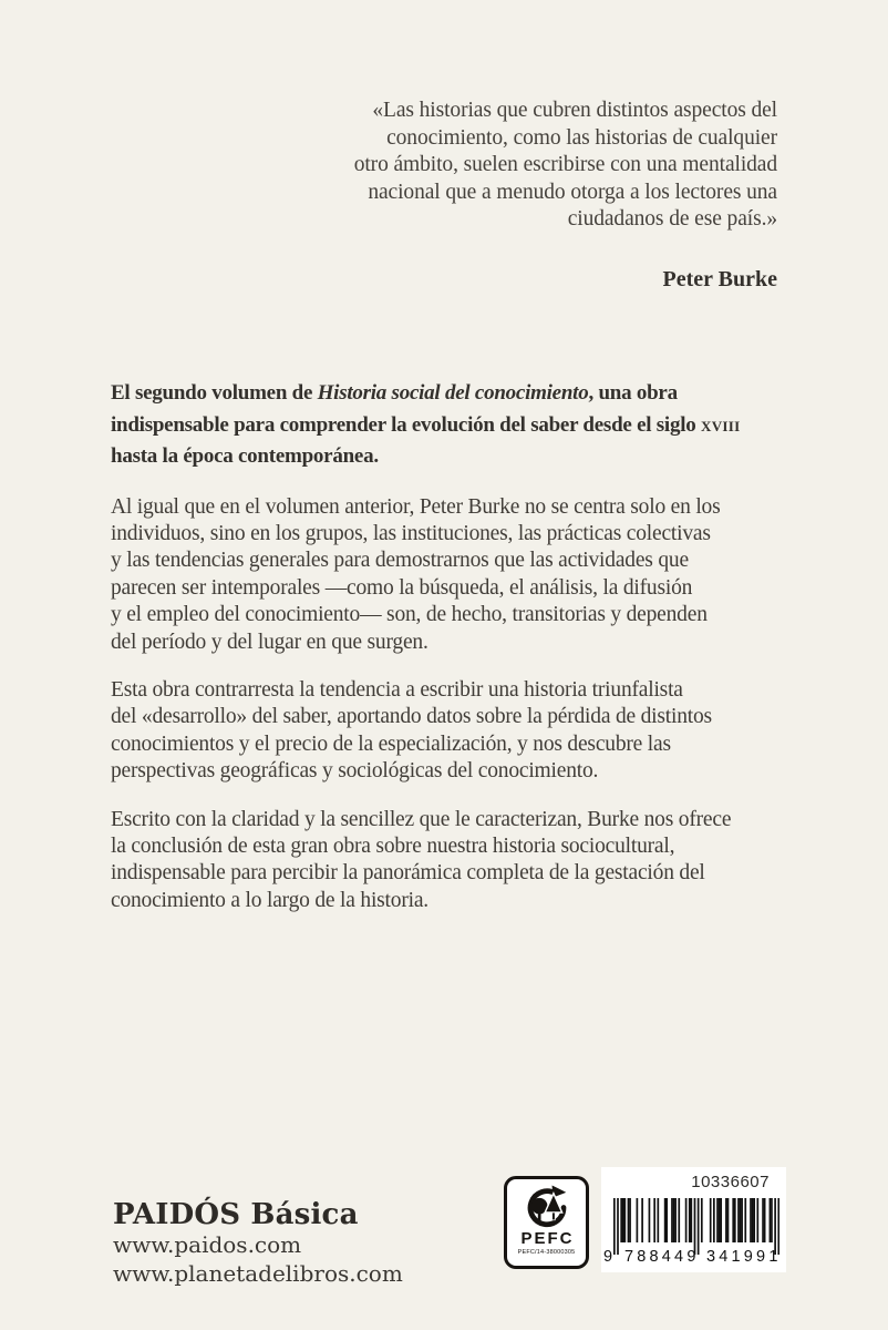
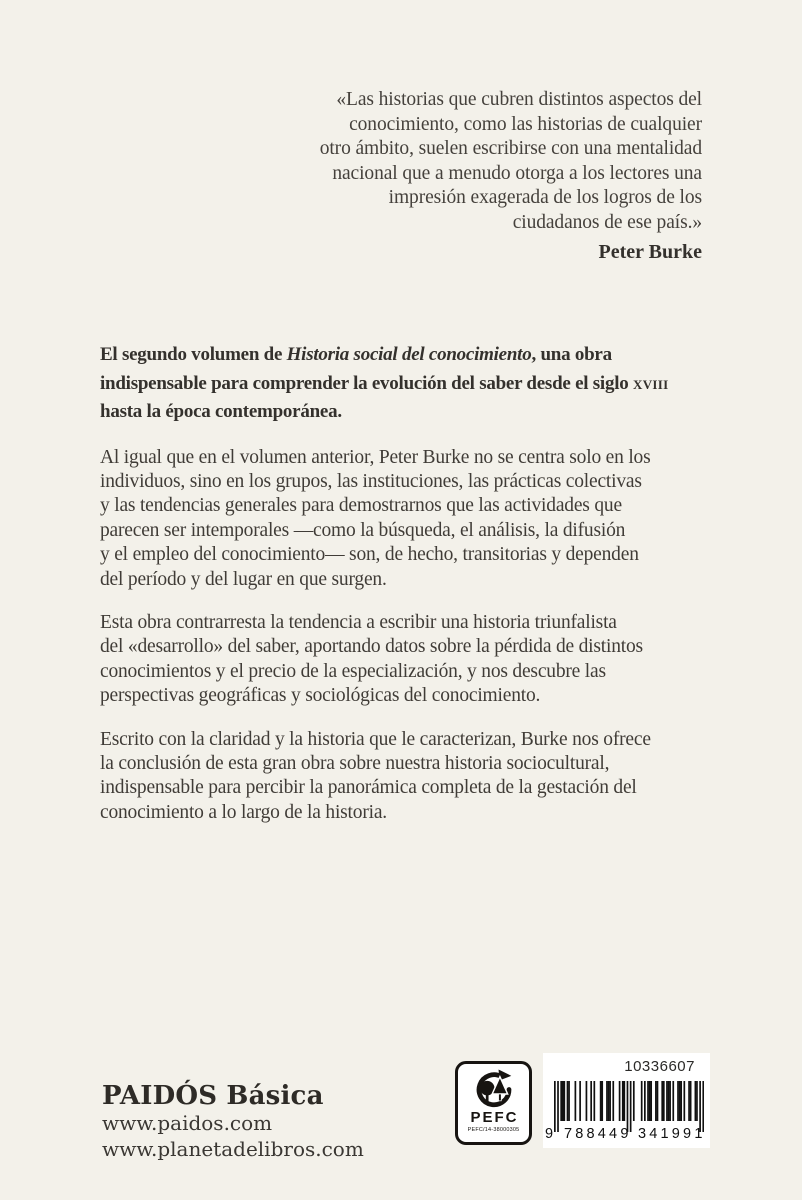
  «Las historias que cubren distintos aspectos del
  conocimiento, como las historias de cualquier
  otro ámbito, suelen escribirse con una mentalidad
  nacional que a menudo otorga a los lectores una
+ impresión exagerada de los logros de los
  ciudadanos de ese país.»
  Peter Burke
  El segundo volumen de Historia social del conocimiento, una obra
  indispensable para comprender la evolución del saber desde el siglo xviii
  hasta la época contemporánea.
  Al igual que en el volumen anterior, Peter Burke no se centra solo en los
  individuos, sino en los grupos, las instituciones, las prácticas colectivas
  y las tendencias generales para demostrarnos que las actividades que
  parecen ser intemporales —como la búsqueda, el análisis, la difusión
  y el empleo del conocimiento— son, de hecho, transitorias y dependen
  del período y del lugar en que surgen.
  Esta obra contrarresta la tendencia a escribir una historia triunfalista
  del «desarrollo» del saber, aportando datos sobre la pérdida de distintos
  conocimientos y el precio de la especialización, y nos descubre las
  perspectivas geográficas y sociológicas del conocimiento.
- Escrito con la claridad y la sencillez que le caracterizan, Burke nos ofrece
+ Escrito con la claridad y la historia que le caracterizan, Burke nos ofrece
  la conclusión de esta gran obra sobre nuestra historia sociocultural,
  indispensable para percibir la panorámica completa de la gestación del
  conocimiento a lo largo de la historia.
  PAIDÓS Básica
  www.paidos.com
  www.planetadelibros.com
  PEFC
  10336607
  9
  788449
  341991
